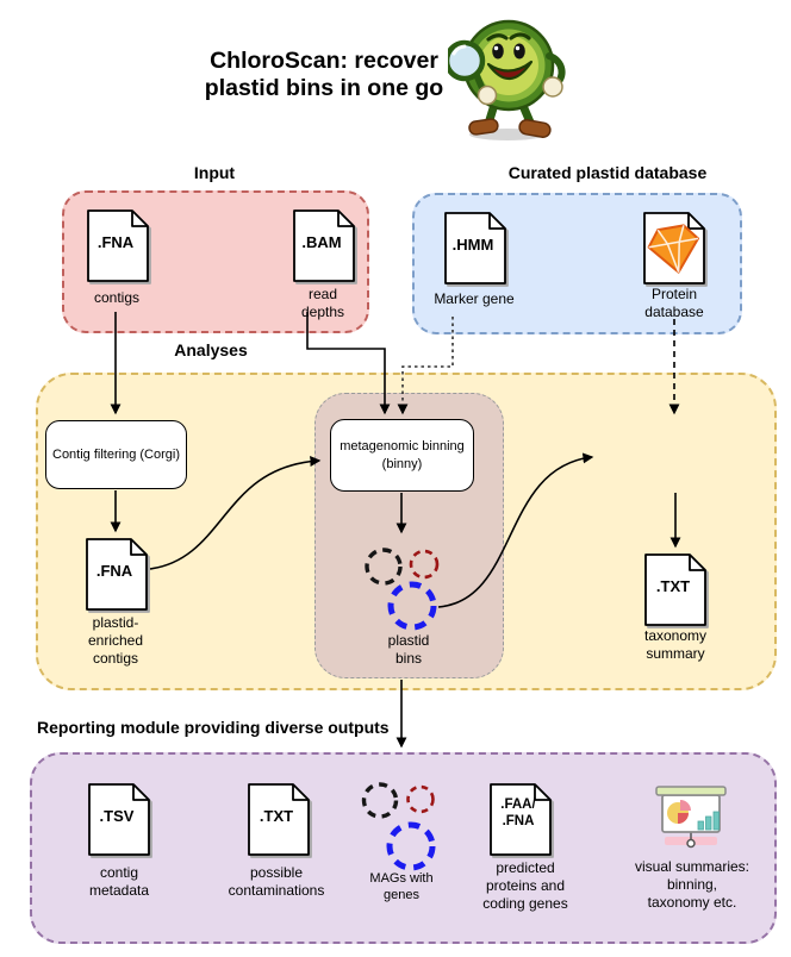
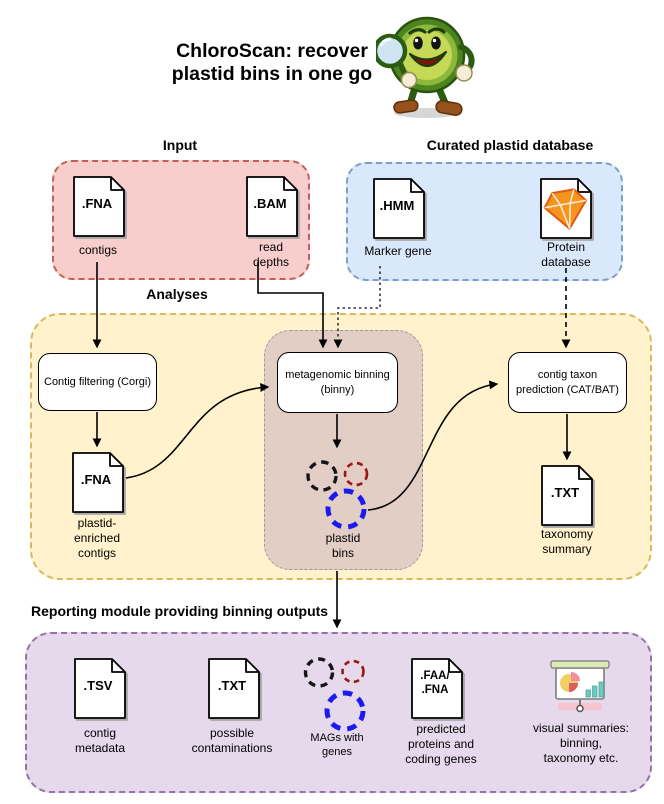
  ChloroScan: recover
  plastid bins in one go
  Input
  Curated plastid database
  Analyses
- Reporting module providing diverse outputs
+ Reporting module providing binning outputs
  .FNA
  contigs
  .BAM
  read
  depths
  .HMM
  Marker gene
  Protein
  database
  Contig filtering (Corgi)
  metagenomic binning
  (binny)
+ contig taxon
+ prediction (CAT/BAT)
  plastid
  bins
  .FNA
  plastid-
  enriched
  contigs
  .TXT
  taxonomy
  summary
  .TSV
  contig
  metadata
  .TXT
  possible
  contaminations
  MAGs with
  genes
  .FAA/
  .FNA
  predicted
  proteins and
  coding genes
  visual summaries:
  binning,
  taxonomy etc.
